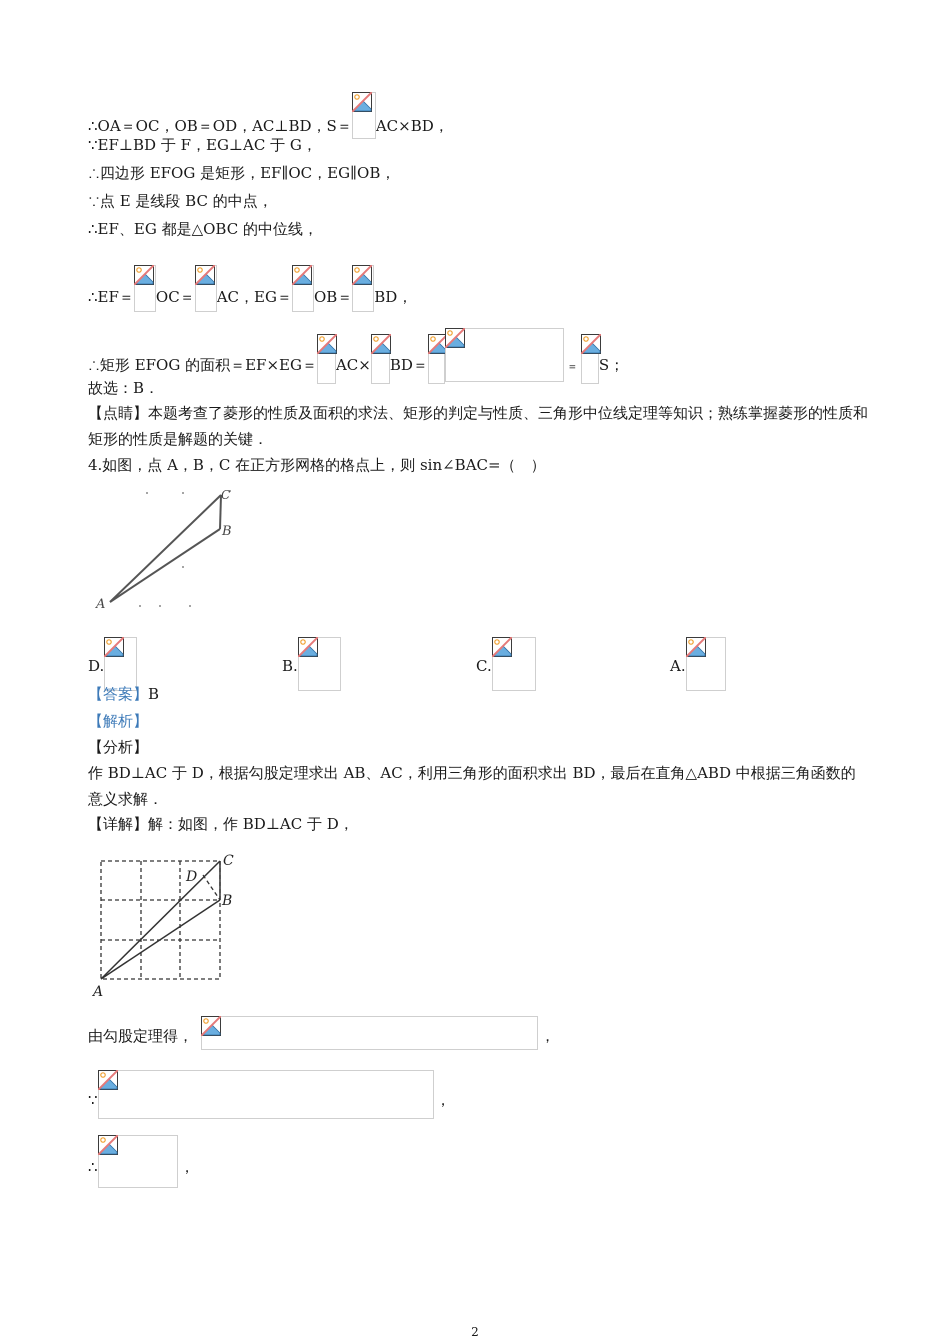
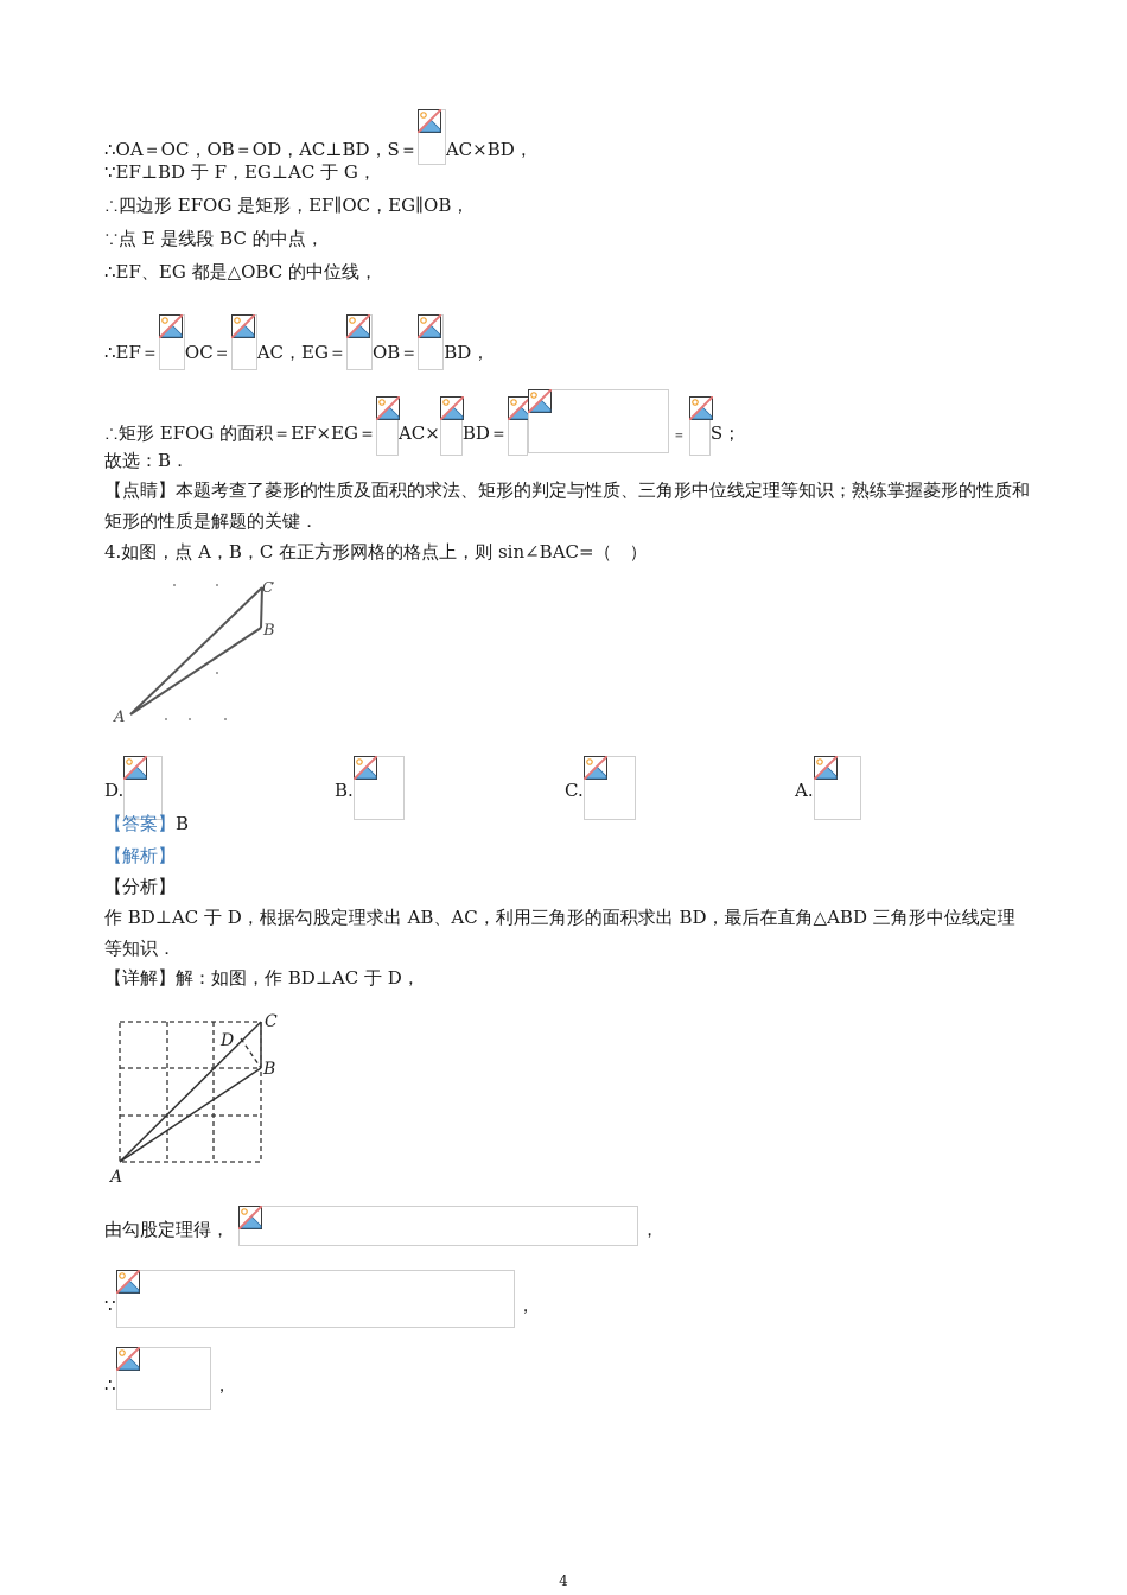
  ∴OA＝OC，OB＝OD，AC⊥BD，S＝ AC×BD，
  ∵EF⊥BD 于 F，EG⊥AC 于 G，
  ∴四边形 EFOG 是矩形，EF∥OC，EG∥OB，
  ∵点 E 是线段 BC 的中点，
  ∴EF、EG 都是△OBC 的中位线，
  ∴EF＝ OC＝ AC，EG＝ OB＝ BD，
  ∴矩形 EFOG 的面积＝EF×EG＝ AC× BD＝ ＝ S；
  故选：B．
  【点睛】本题考查了菱形的性质及面积的求法、矩形的判定与性质、三角形中位线定理等知识；熟练掌握菱形的性质和矩形的性质是解题的关键．
  4.如图，点 A，B，C 在正方形网格的格点上，则 sin∠BAC=（ ）
  A
  B
  C
  D.
  B.
  C.
  A.
  【答案】B
  【解析】
  【分析】
- 作 BD⊥AC 于 D，根据勾股定理求出 AB、AC，利用三角形的面积求出 BD，最后在直角△ABD 中根据三角函数的意义求解．
+ 作 BD⊥AC 于 D，根据勾股定理求出 AB、AC，利用三角形的面积求出 BD，最后在直角△ABD 三角形中位线定理等知识．
  【详解】解：如图，作 BD⊥AC 于 D，
  A
  B
  C
  D
  由勾股定理得， ，
  ∵ ，
  ∴ ，
- 2
+ 4
